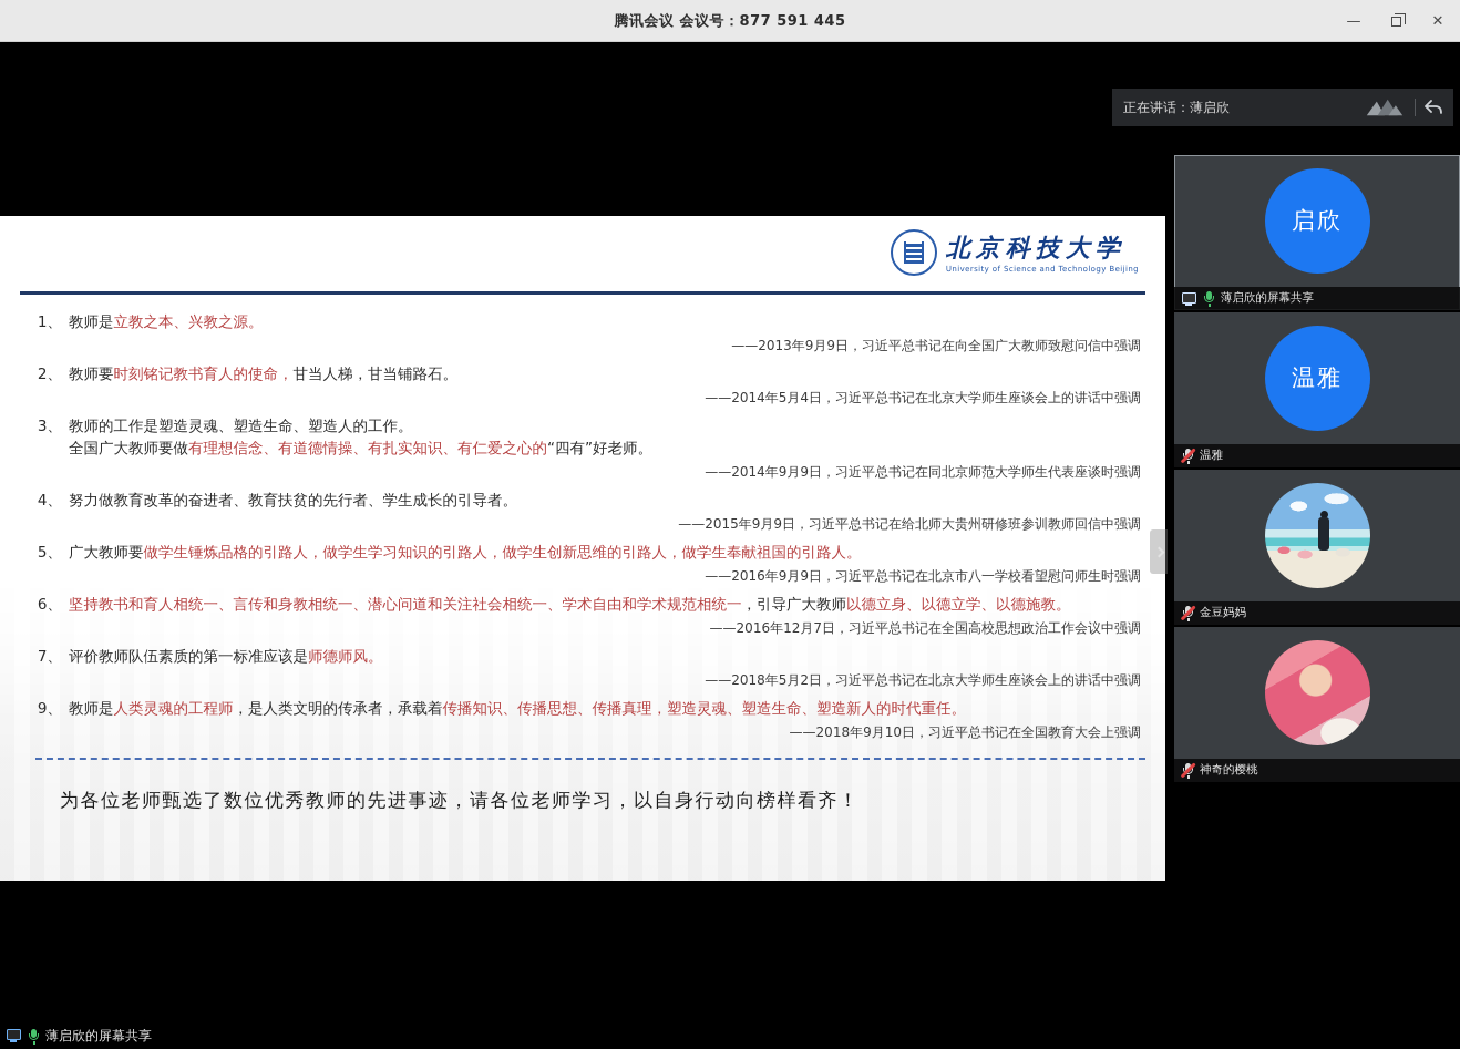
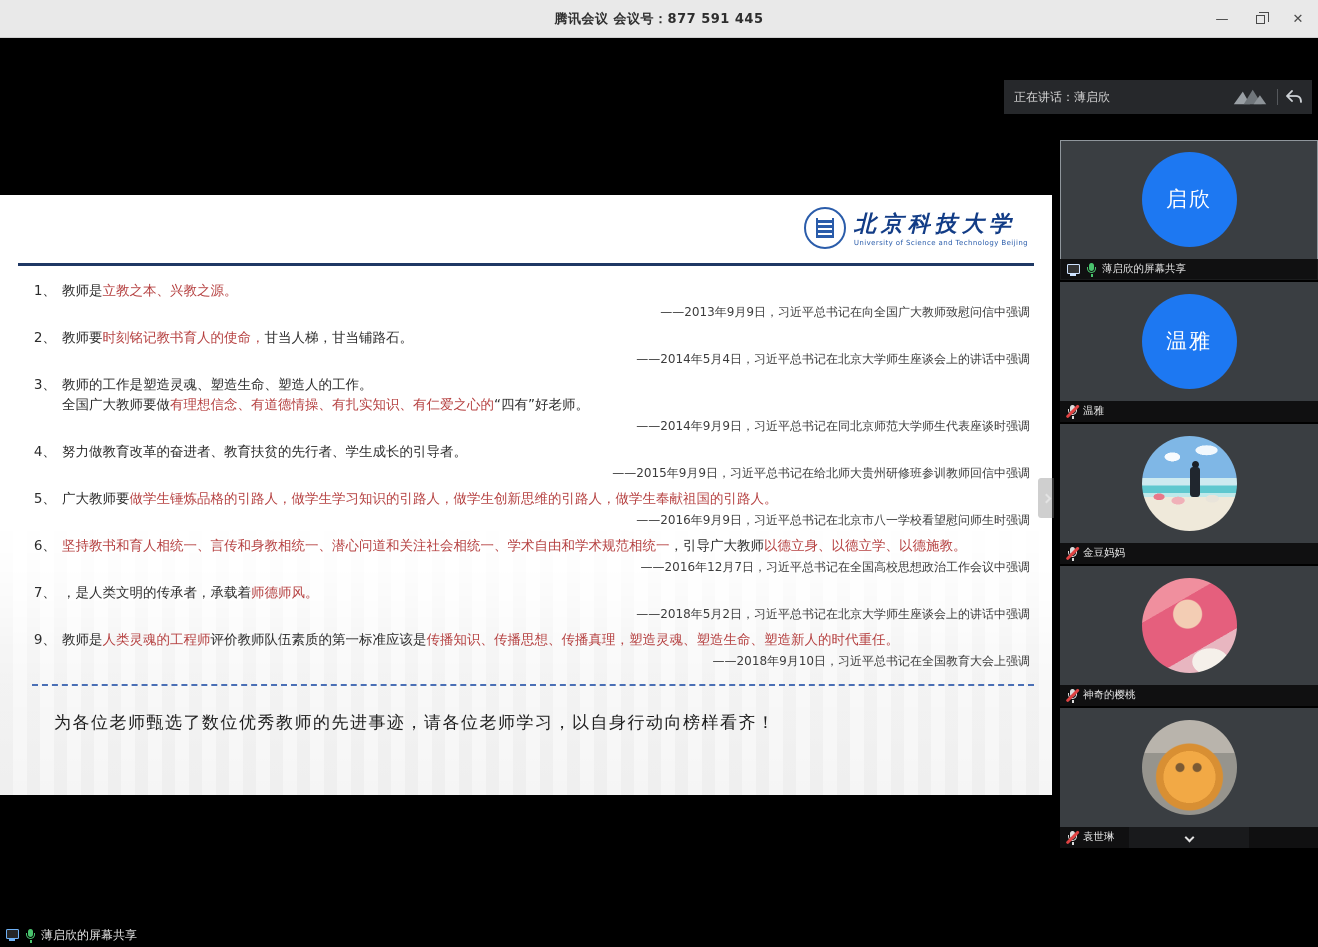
  腾讯会议 会议号：877 591 445
  —
  ✕
  正在讲话：薄启欣
  北京科技大学
  University of Science and Technology Beijing
  1、
  教师是立教之本、兴教之源。
  ——2013年9月9日，习近平总书记在向全国广大教师致慰问信中强调
  2、
  教师要时刻铭记教书育人的使命，甘当人梯，甘当铺路石。
  ——2014年5月4日，习近平总书记在北京大学师生座谈会上的讲话中强调
  3、
  教师的工作是塑造灵魂、塑造生命、塑造人的工作。
  全国广大教师要做有理想信念、有道德情操、有扎实知识、有仁爱之心的“四有”好老师。
  ——2014年9月9日，习近平总书记在同北京师范大学师生代表座谈时强调
  4、
  努力做教育改革的奋进者、教育扶贫的先行者、学生成长的引导者。
  ——2015年9月9日，习近平总书记在给北师大贵州研修班参训教师回信中强调
  5、
  广大教师要做学生锤炼品格的引路人，做学生学习知识的引路人，做学生创新思维的引路人，做学生奉献祖国的引路人。
  ——2016年9月9日，习近平总书记在北京市八一学校看望慰问师生时强调
  6、
  坚持教书和育人相统一、言传和身教相统一、潜心问道和关注社会相统一、学术自由和学术规范相统一，引导广大教师以德立身、以德立学、以德施教。
  ——2016年12月7日，习近平总书记在全国高校思想政治工作会议中强调
  7、
- 评价教师队伍素质的第一标准应该是师德师风。
+ ，是人类文明的传承者，承载着师德师风。
  ——2018年5月2日，习近平总书记在北京大学师生座谈会上的讲话中强调
  9、
- 教师是人类灵魂的工程师，是人类文明的传承者，承载着传播知识、传播思想、传播真理，塑造灵魂、塑造生命、塑造新人的时代重任。
+ 教师是人类灵魂的工程师评价教师队伍素质的第一标准应该是传播知识、传播思想、传播真理，塑造灵魂、塑造生命、塑造新人的时代重任。
  ——2018年9月10日，习近平总书记在全国教育大会上强调
  为各位老师甄选了数位优秀教师的先进事迹，请各位老师学习，以自身行动向榜样看齐！
  启欣
  薄启欣的屏幕共享
  温雅
  温雅
  金豆妈妈
  神奇的樱桃
+ 袁世琳
  薄启欣的屏幕共享
